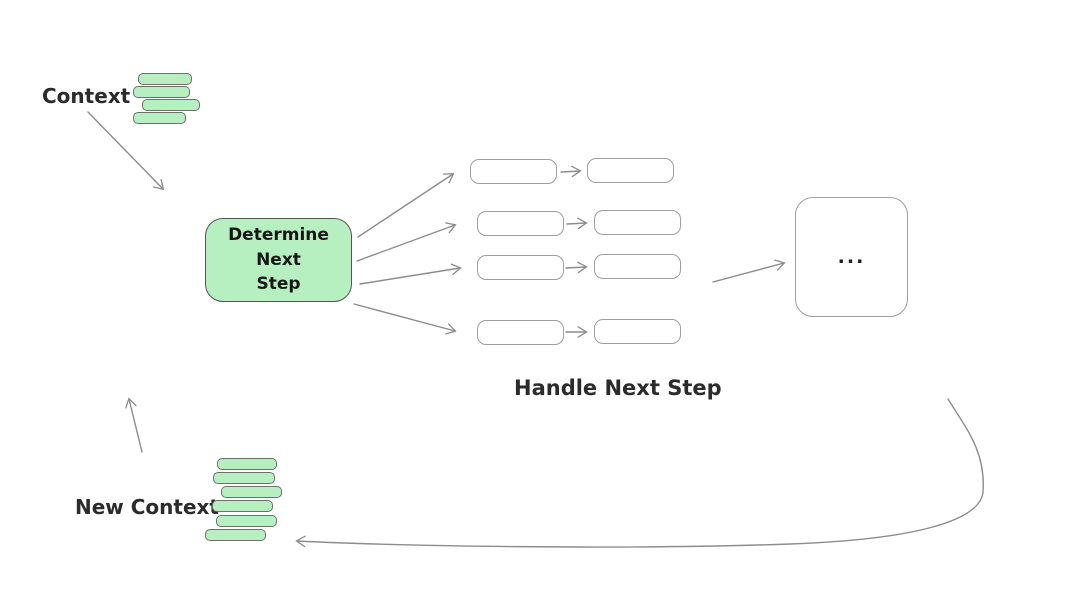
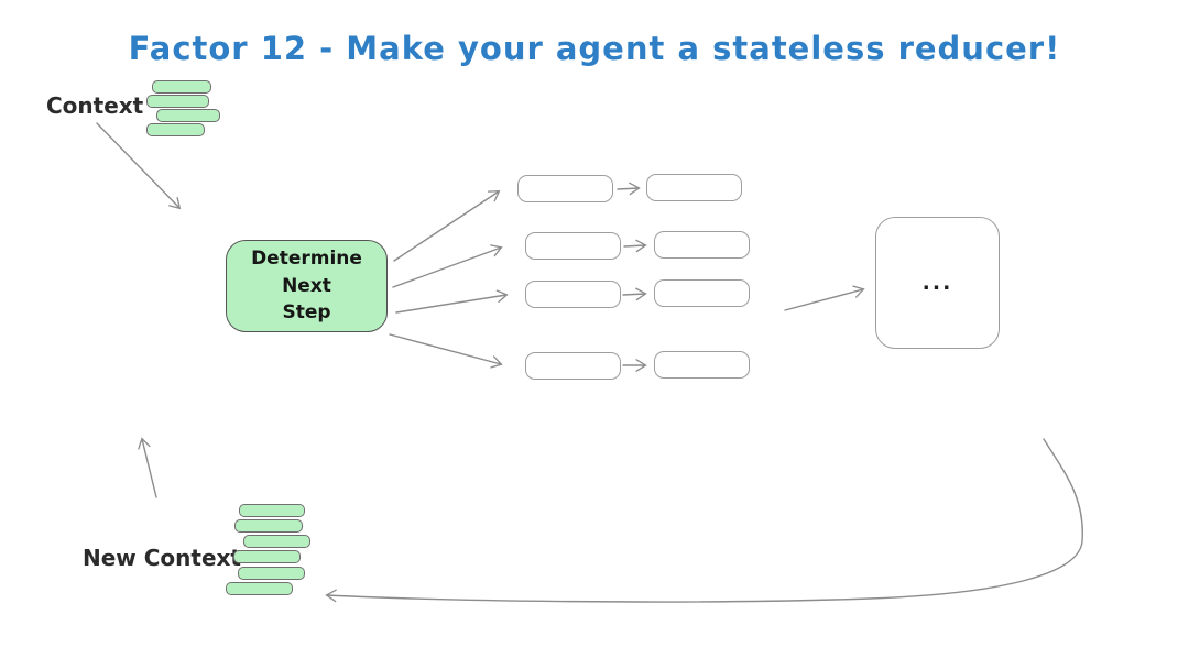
+ Factor 12 - Make your agent a stateless reducer!
  Context
  Determine
  Next
  Step
- Handle Next Step
  ...
  New Contex
